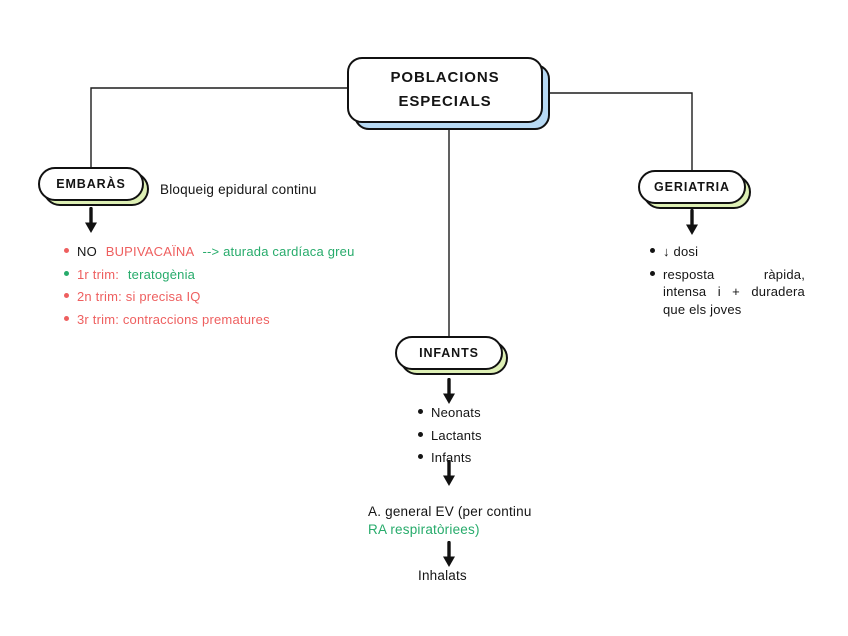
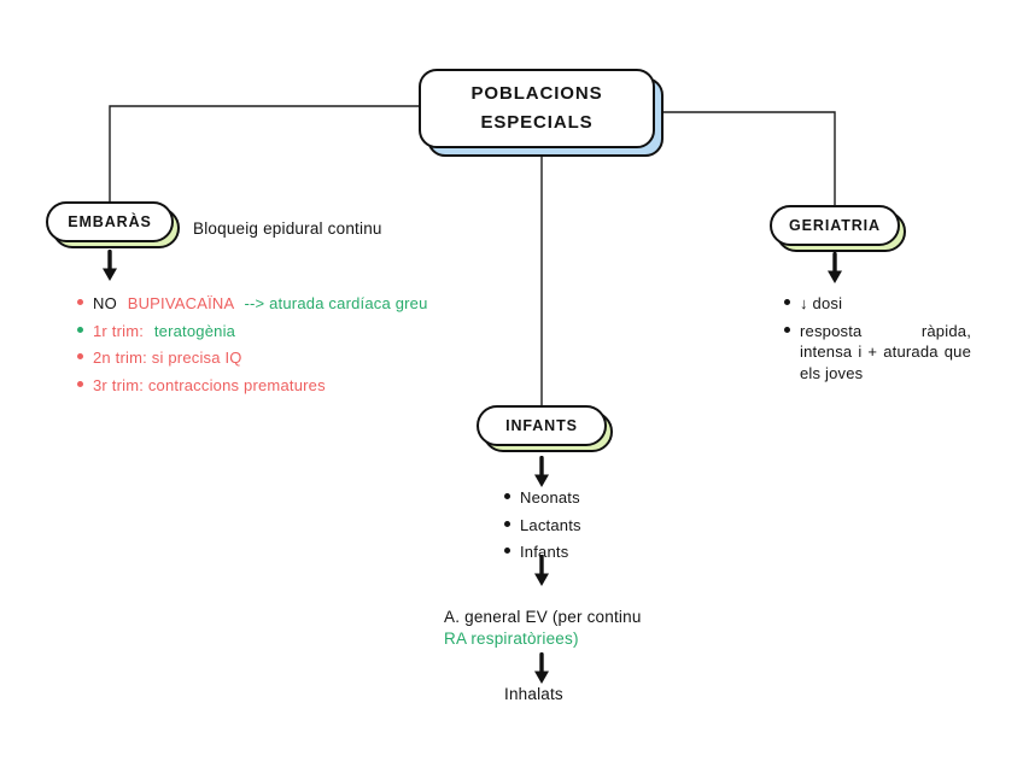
  POBLACIONS
  ESPECIALS
  EMBARÀS
  GERIATRIA
  INFANTS
  Bloqueig epidural continu
  NO BUPIVACAÏNA --> aturada cardíaca greu
  1r trim: teratogènia
  2n trim: si precisa IQ
  3r trim: contraccions prematures
  ↓ dosi
- resposta ràpida, intensa i + duradera que els joves
+ resposta ràpida, intensa i + aturada que els joves
  Neonats
  Lactants
  Infants
  A. general EV (per continu
  RA respiratòriees)
  Inhalats
